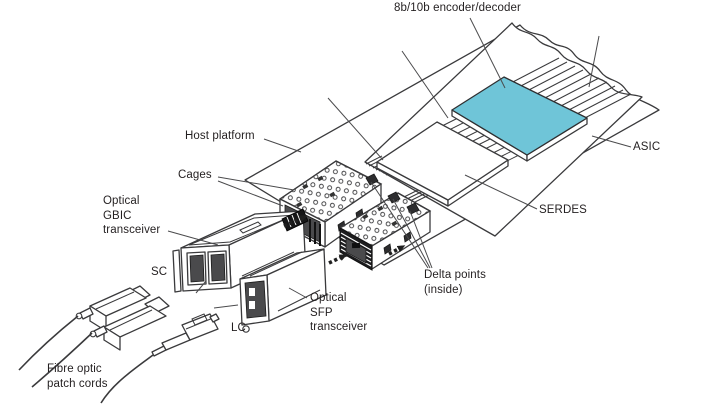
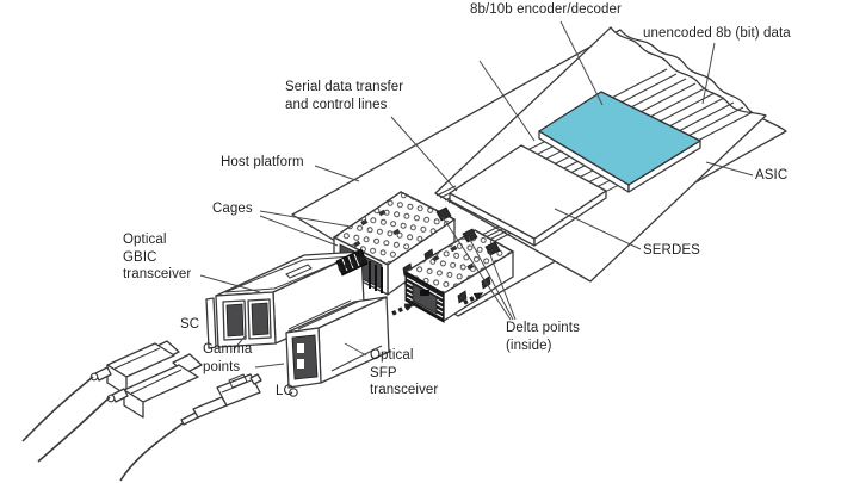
  8b/10b encoder/decoder
+ unencoded 8b (bit) data
+ Serial data transfer
+ and control lines
  Host platform
  Cages
  Optical
  GBIC
  transceiver
  SC
+ Gamma
+ points
  LC
  Optical
  SFP
  transceiver
- Fibre optic
- patch cords
  SERDES
  ASIC
  Delta points
  (inside)
